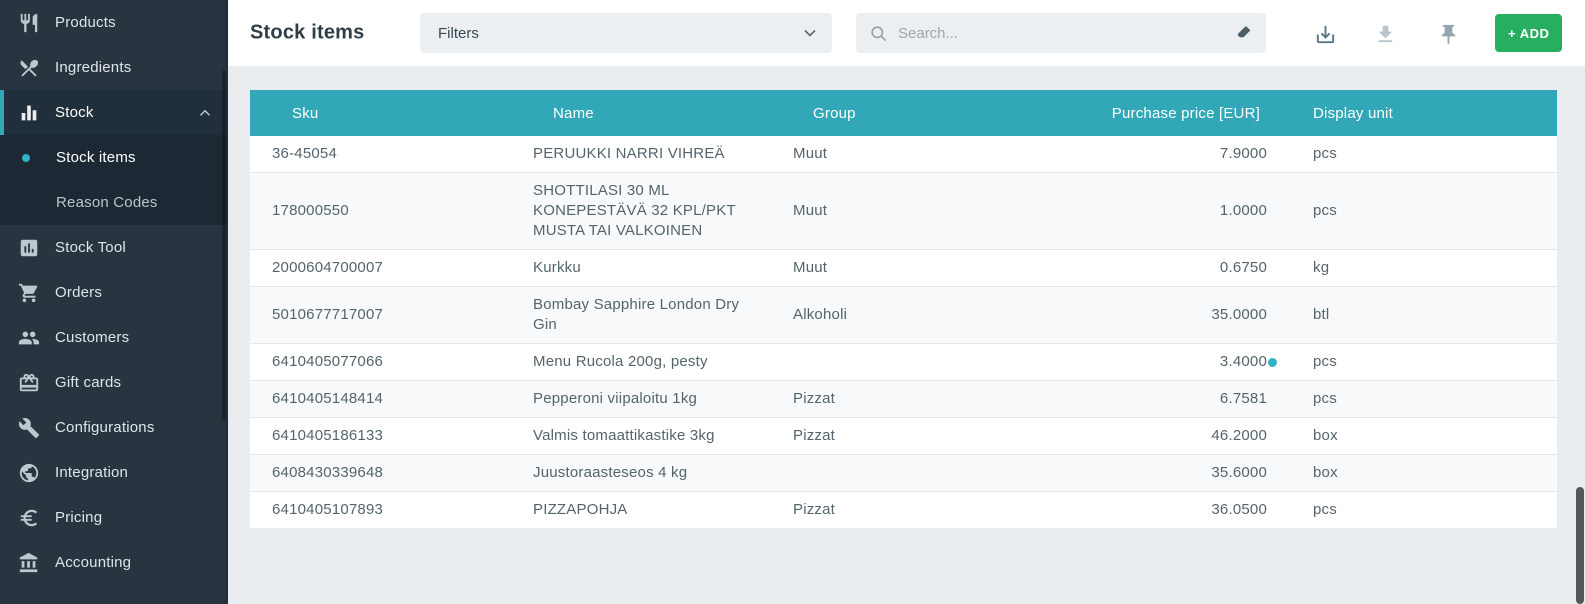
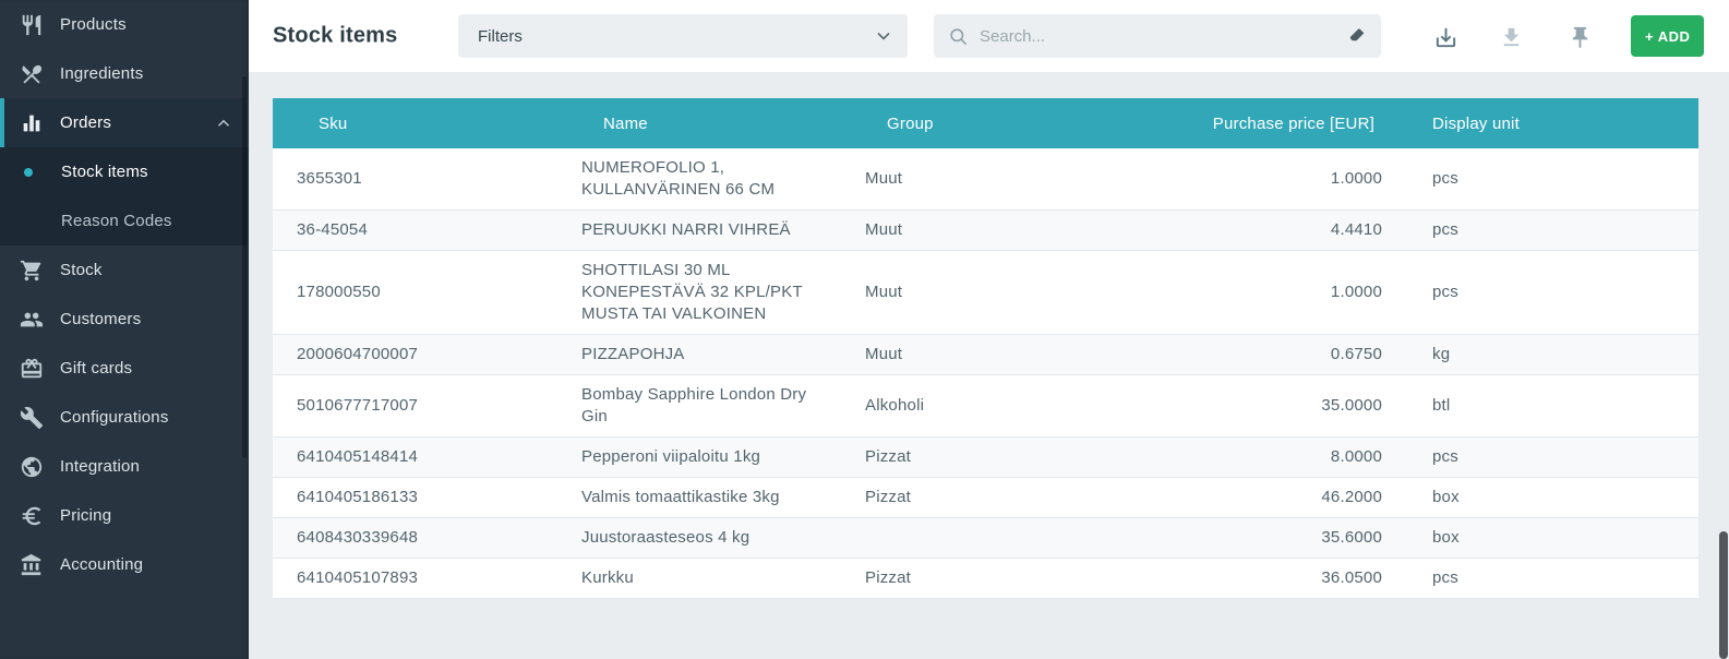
  Products
  Ingredients
- Stock
+ Orders
  Stock items
  Reason Codes
- Stock Tool
- Orders
+ Stock
  Customers
  Gift cards
  Configurations
  Integration
  Pricing
  Accounting
  Stock items
  Filters
  Search...
  + ADD
  Sku	Name	Group	Purchase price [EUR]	Display unit
+ 3655301	NUMEROFOLIO 1, KULLANVÄRINEN 66 CM	Muut	1.0000	pcs
- 36-45054	PERUUKKI NARRI VIHREÄ	Muut	7.9000	pcs
+ 36-45054	PERUUKKI NARRI VIHREÄ	Muut	4.4410	pcs
  178000550	SHOTTILASI 30 ML KONEPESTÄVÄ 32 KPL/PKT MUSTA TAI VALKOINEN	Muut	1.0000	pcs
- 2000604700007	Kurkku	Muut	0.6750	kg
+ 2000604700007	PIZZAPOHJA	Muut	0.6750	kg
  5010677717007	Bombay Sapphire London Dry Gin	Alkoholi	35.0000	btl
- 6410405077066	Menu Rucola 200g, pesty		3.4000	pcs
- 6410405148414	Pepperoni viipaloitu 1kg	Pizzat	6.7581	pcs
+ 6410405148414	Pepperoni viipaloitu 1kg	Pizzat	8.0000	pcs
  6410405186133	Valmis tomaattikastike 3kg	Pizzat	46.2000	box
  6408430339648	Juustoraasteseos 4 kg		35.6000	box
- 6410405107893	PIZZAPOHJA	Pizzat	36.0500	pcs
+ 6410405107893	Kurkku	Pizzat	36.0500	pcs
